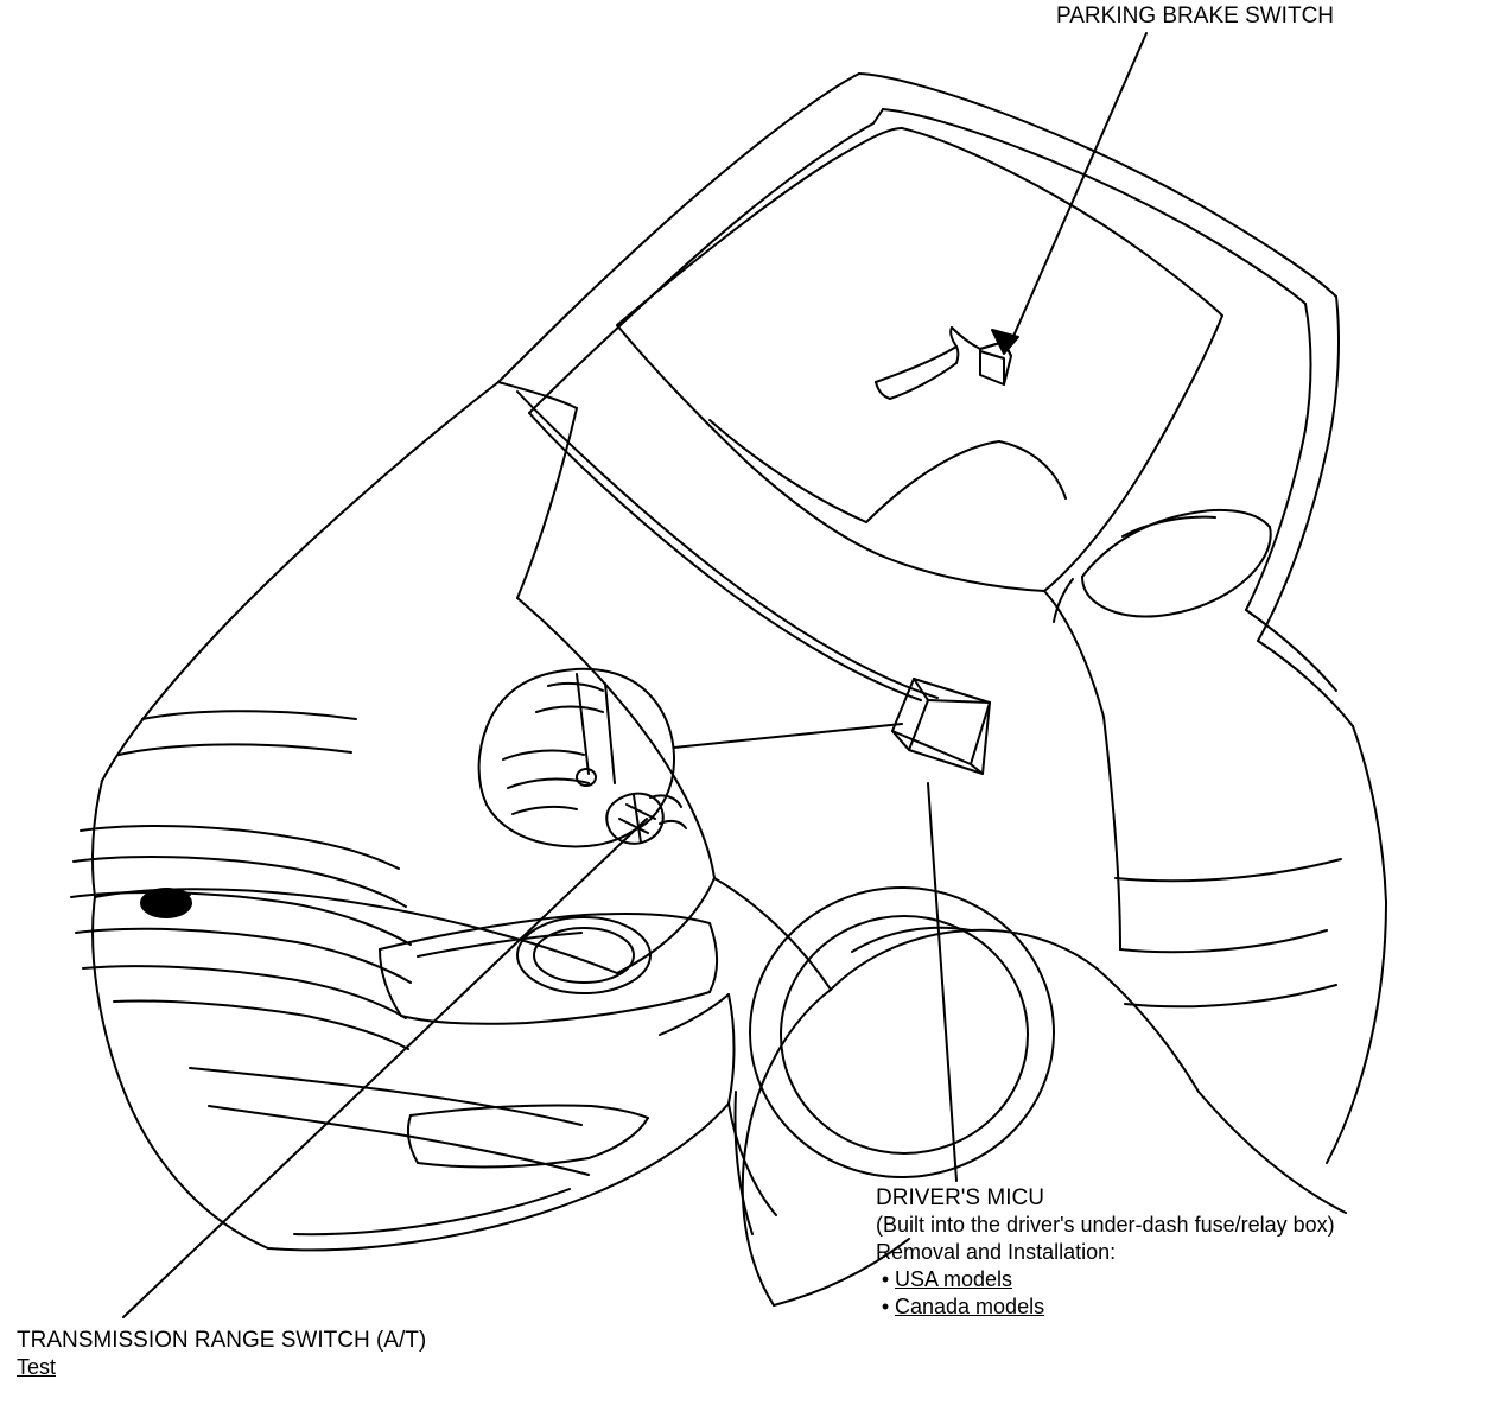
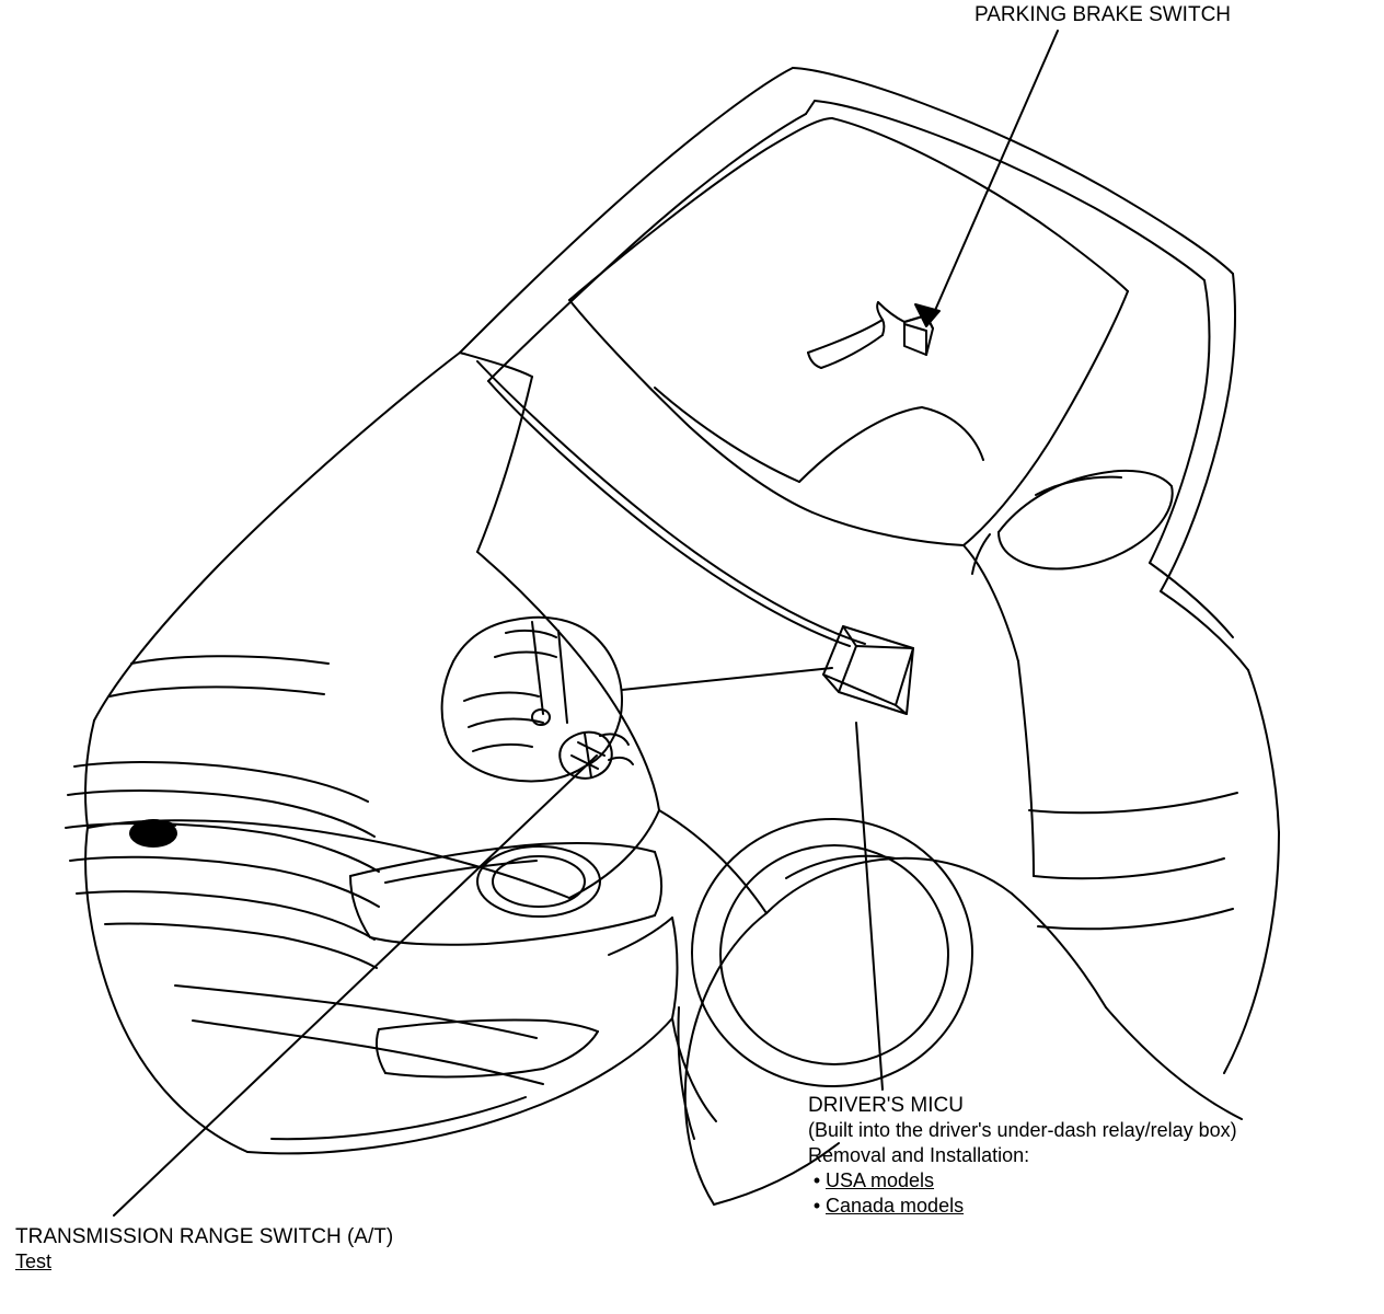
  PARKING BRAKE SWITCH
  DRIVER'S MICU
- (Built into the driver's under-dash fuse/relay box)
+ (Built into the driver's under-dash relay/relay box)
  Removal and Installation:
  • USA models
  • Canada models
  TRANSMISSION RANGE SWITCH (A/T)
  Test
